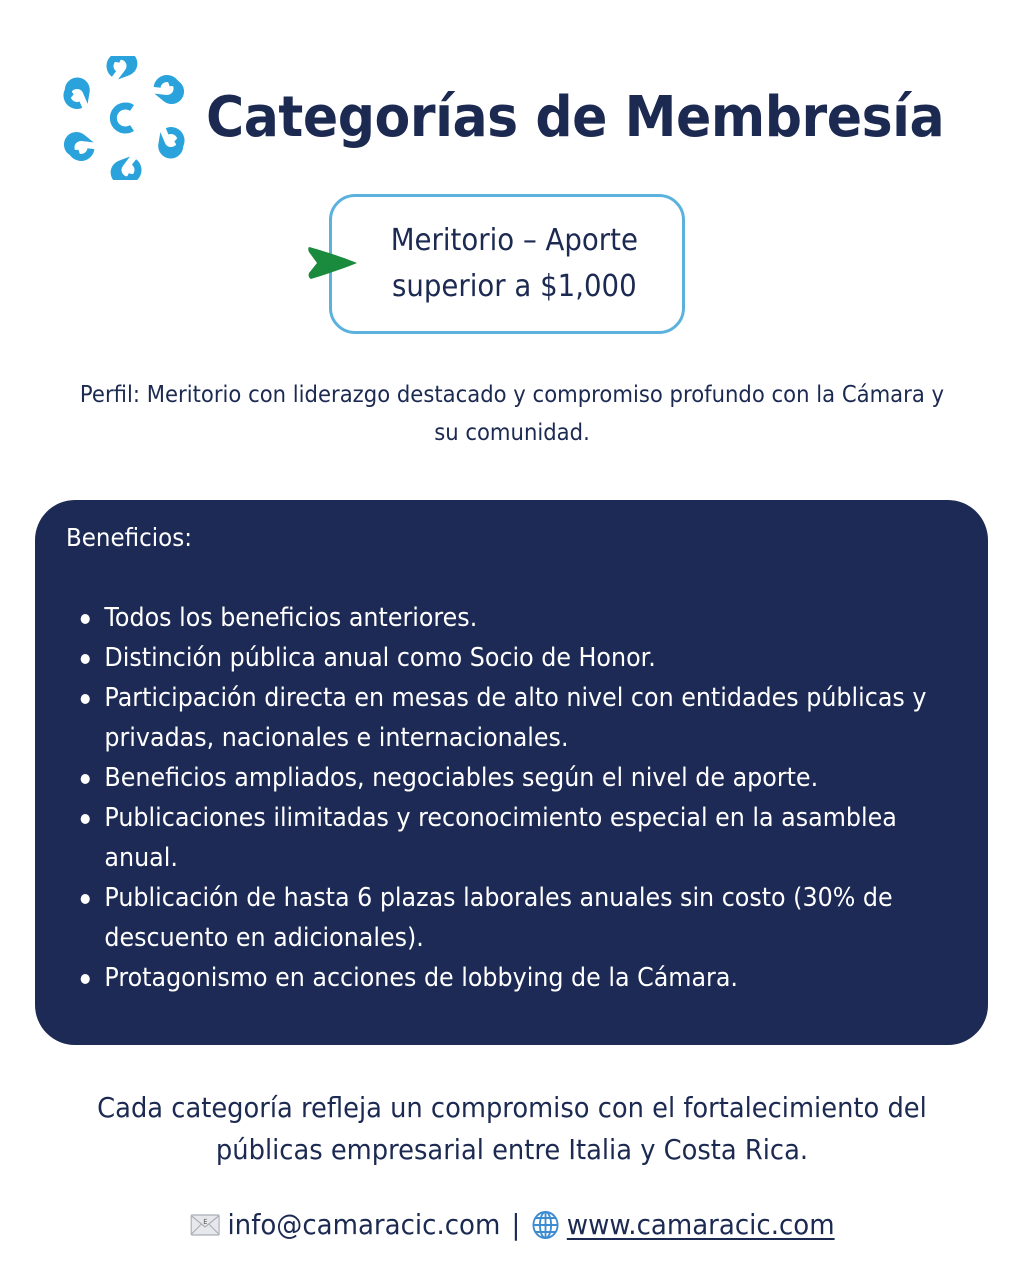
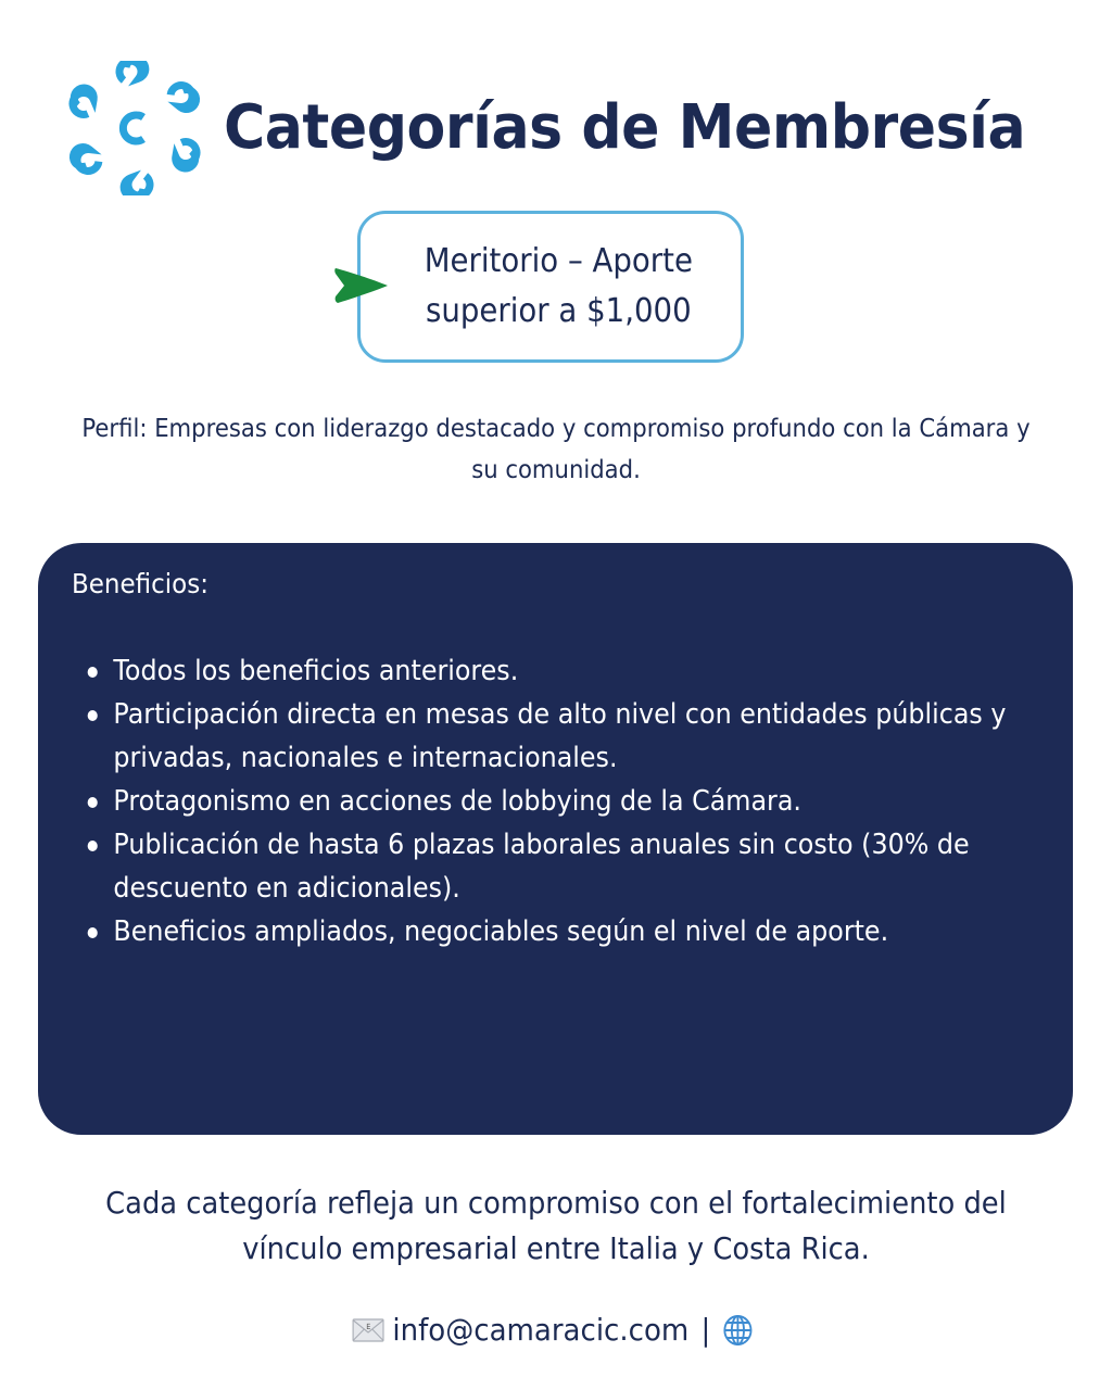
  Categorías de Membresía
  Meritorio – Aporte
  superior a $1,000
- Perfil: Meritorio con liderazgo destacado y compromiso profundo con la Cámara y su comunidad.
+ Perfil: Empresas con liderazgo destacado y compromiso profundo con la Cámara y su comunidad.
  Beneficios:
  Todos los beneficios anteriores.
- Distinción pública anual como Socio de Honor.
  Participación directa en mesas de alto nivel con entidades públicas y privadas, nacionales e internacionales.
- Beneficios ampliados, negociables según el nivel de aporte.
+ Protagonismo en acciones de lobbying de la Cámara.
- Publicaciones ilimitadas y reconocimiento especial en la asamblea anual.
  Publicación de hasta 6 plazas laborales anuales sin costo (30% de descuento en adicionales).
- Protagonismo en acciones de lobbying de la Cámara.
+ Beneficios ampliados, negociables según el nivel de aporte.
- Cada categoría refleja un compromiso con el fortalecimiento del públicas empresarial entre Italia y Costa Rica.
+ Cada categoría refleja un compromiso con el fortalecimiento del vínculo empresarial entre Italia y Costa Rica.
  E
  info@camaracic.com
  |
- www.camaracic.com
